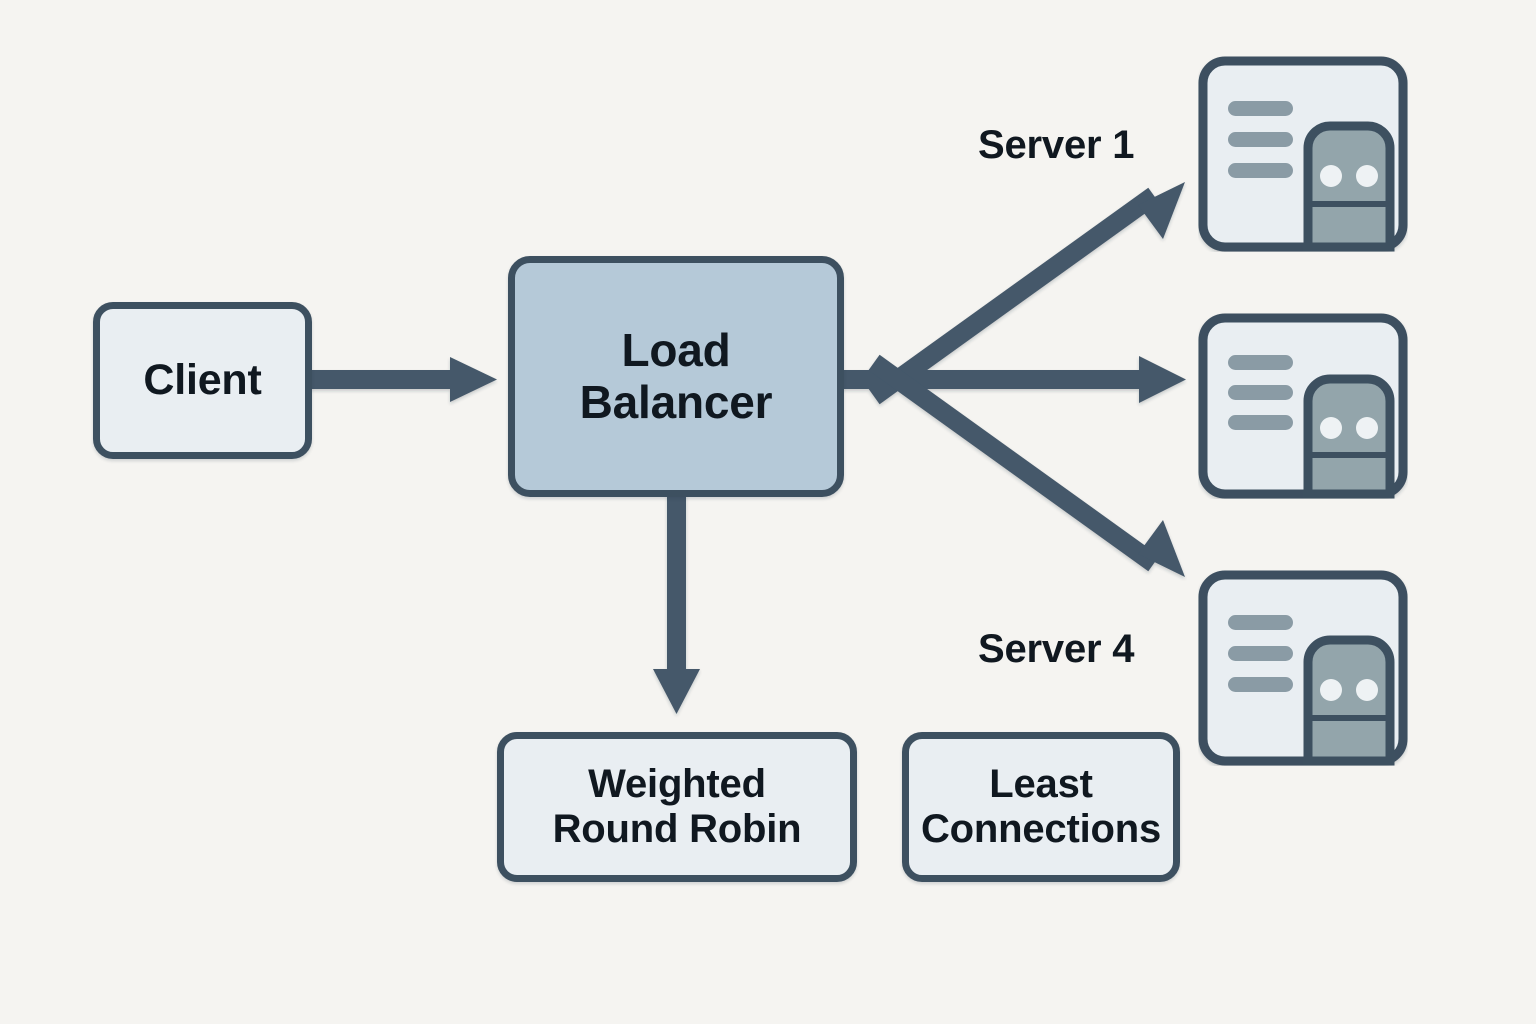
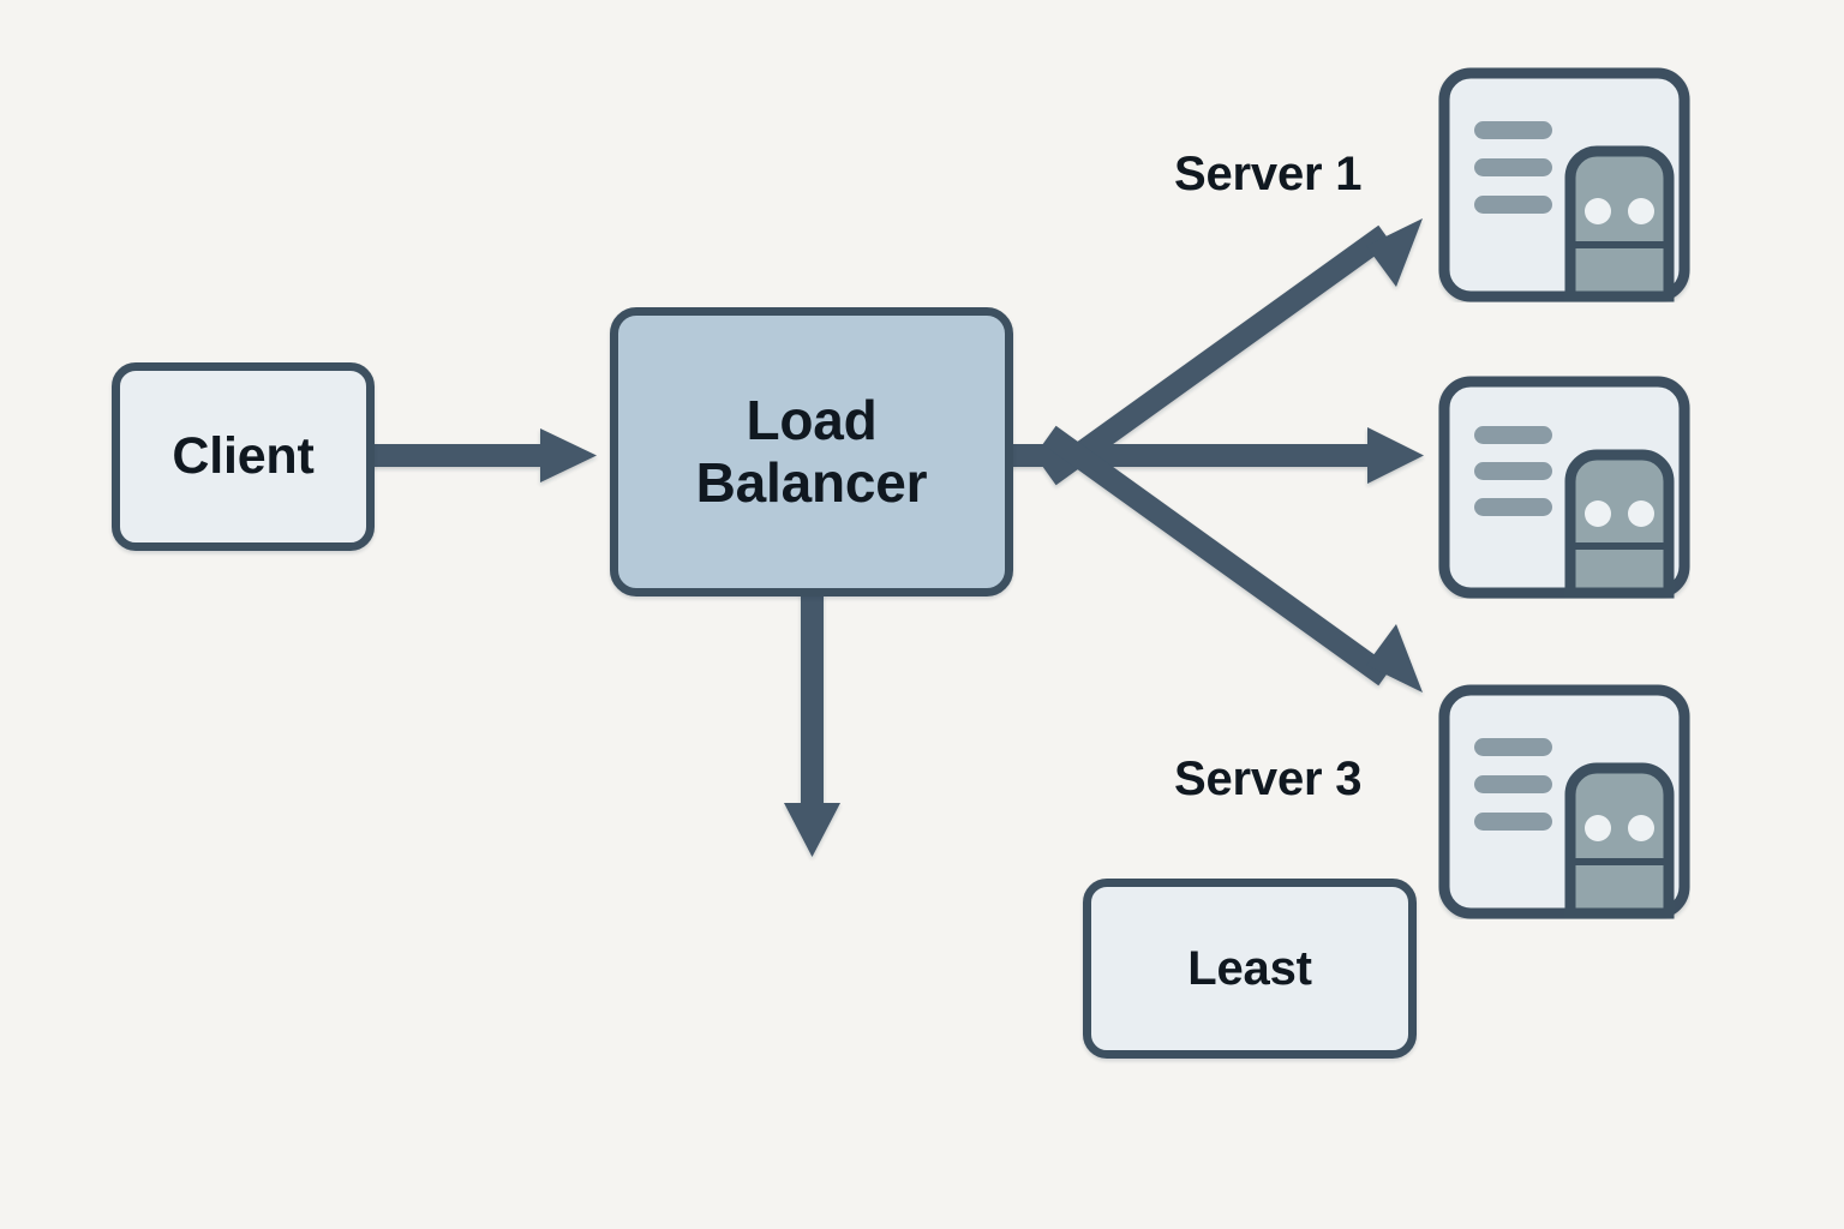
  Client
  Load
  Balancer
  Server 1
- Server 4
+ Server 3
- Weighted
- Round Robin
  Least
- Connections
